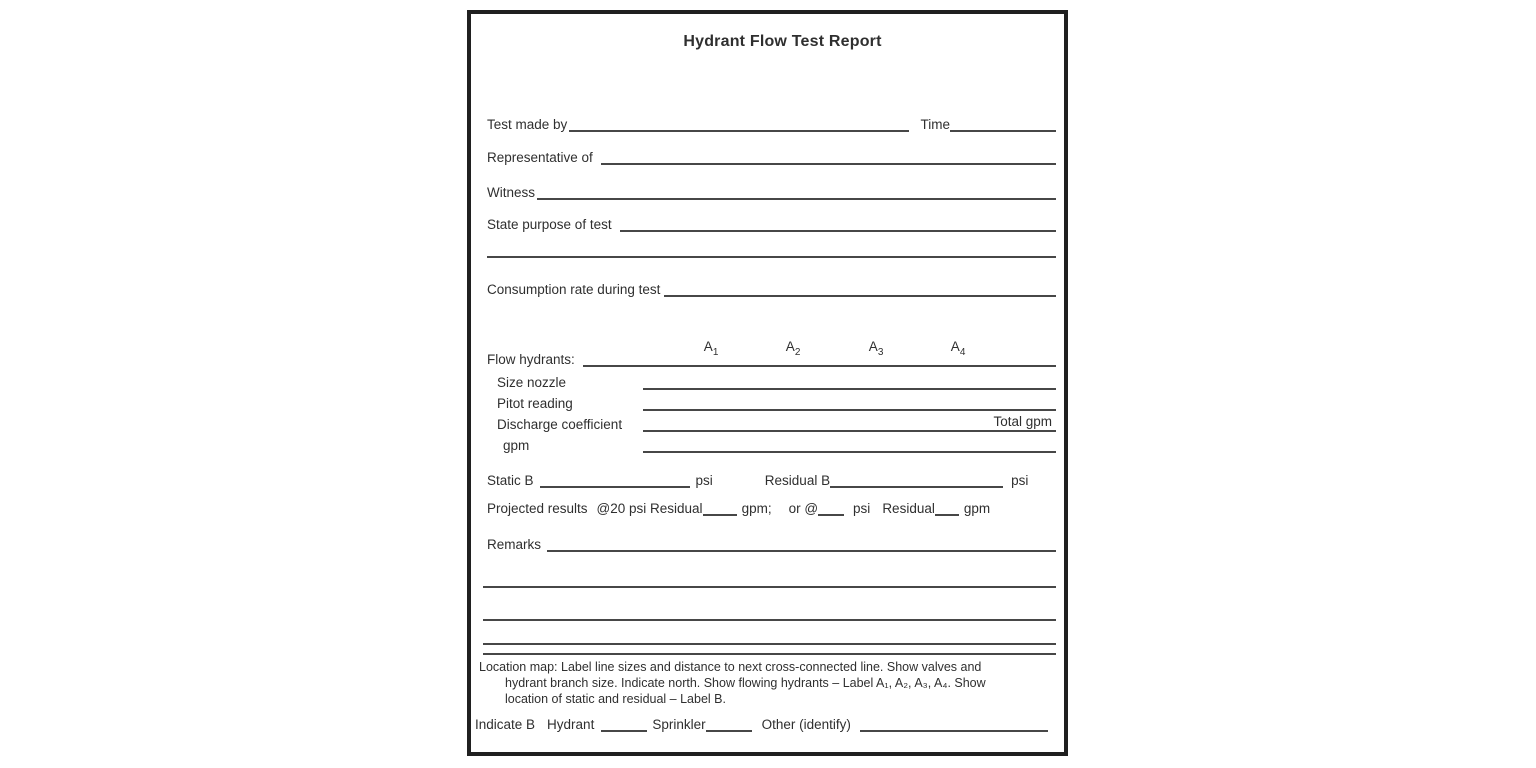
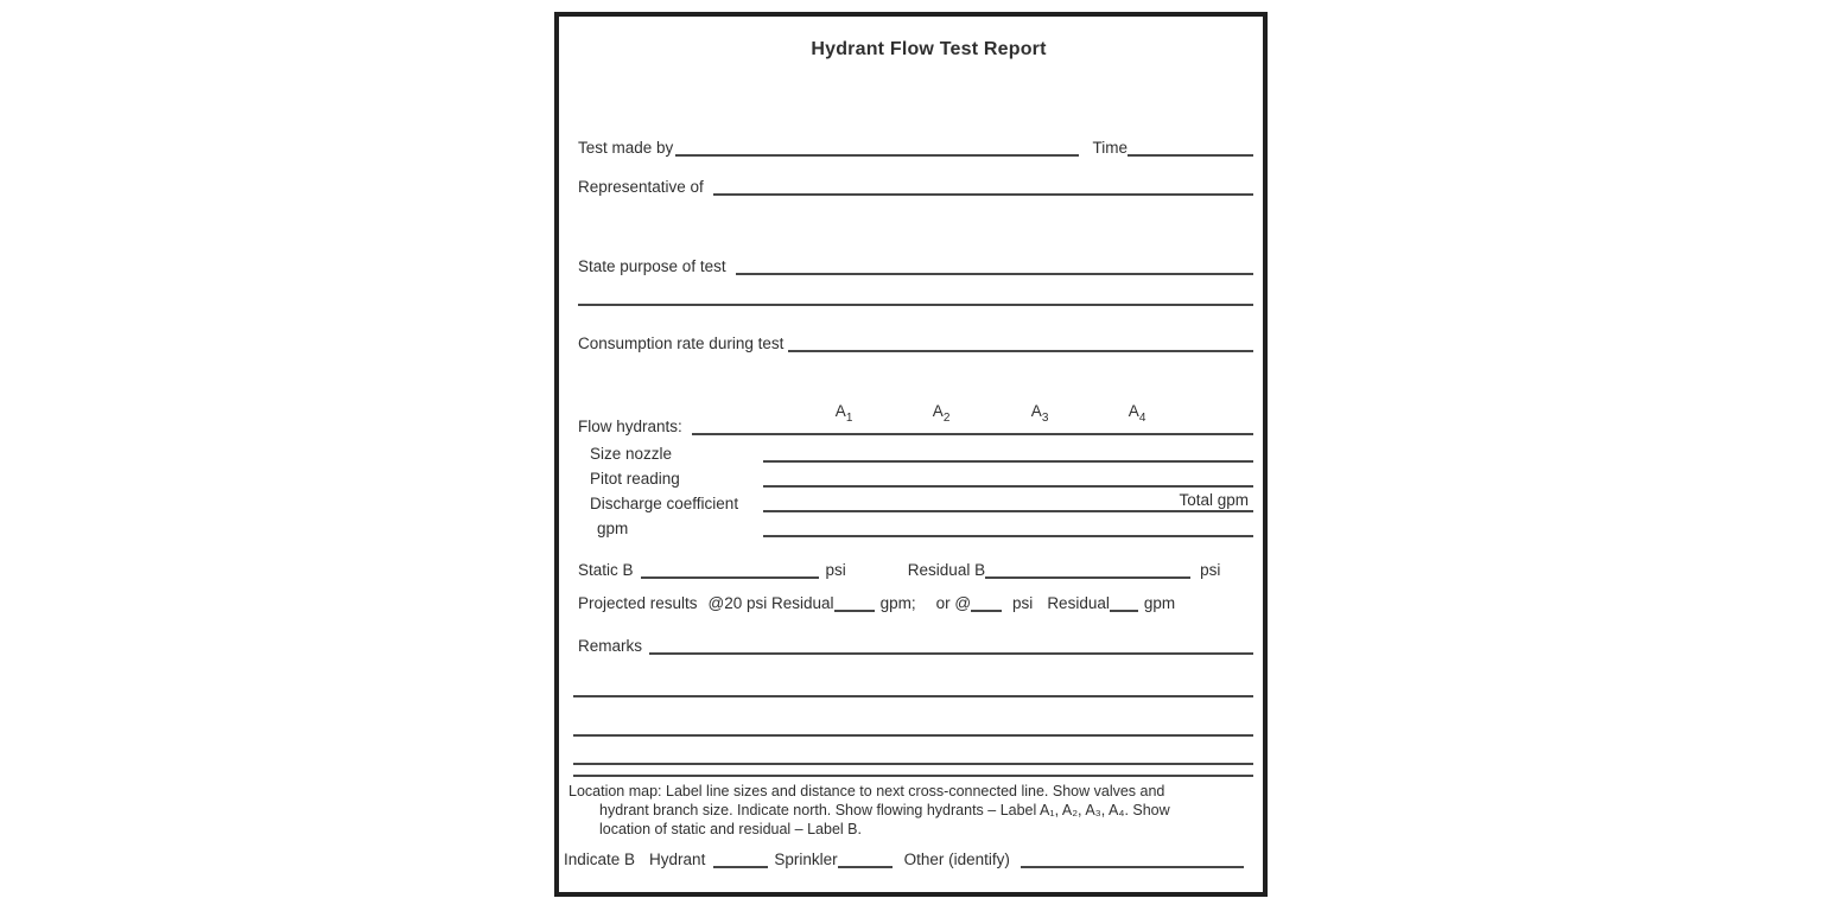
  Hydrant Flow Test Report
  Test made by
  Time
  Representative of
- Witness
  State purpose of test
  Consumption rate during test
  Flow hydrants:
  A1
  A2
  A3
  A4
  Size nozzle
  Pitot reading
  Discharge coefficient
  Total gpm
  gpm
  Static B
  psi
  Residual B
  psi
  Projected results
  @20 psi Residual
  gpm;
  or @
  psi
  Residual
  gpm
  Remarks
  Location map: Label line sizes and distance to next cross-connected line. Show valves and
  hydrant branch size. Indicate north. Show flowing hydrants – Label A₁, A₂, A₃, A₄. Show
  location of static and residual – Label B.
  Indicate B
  Hydrant
  Sprinkler
  Other (identify)
